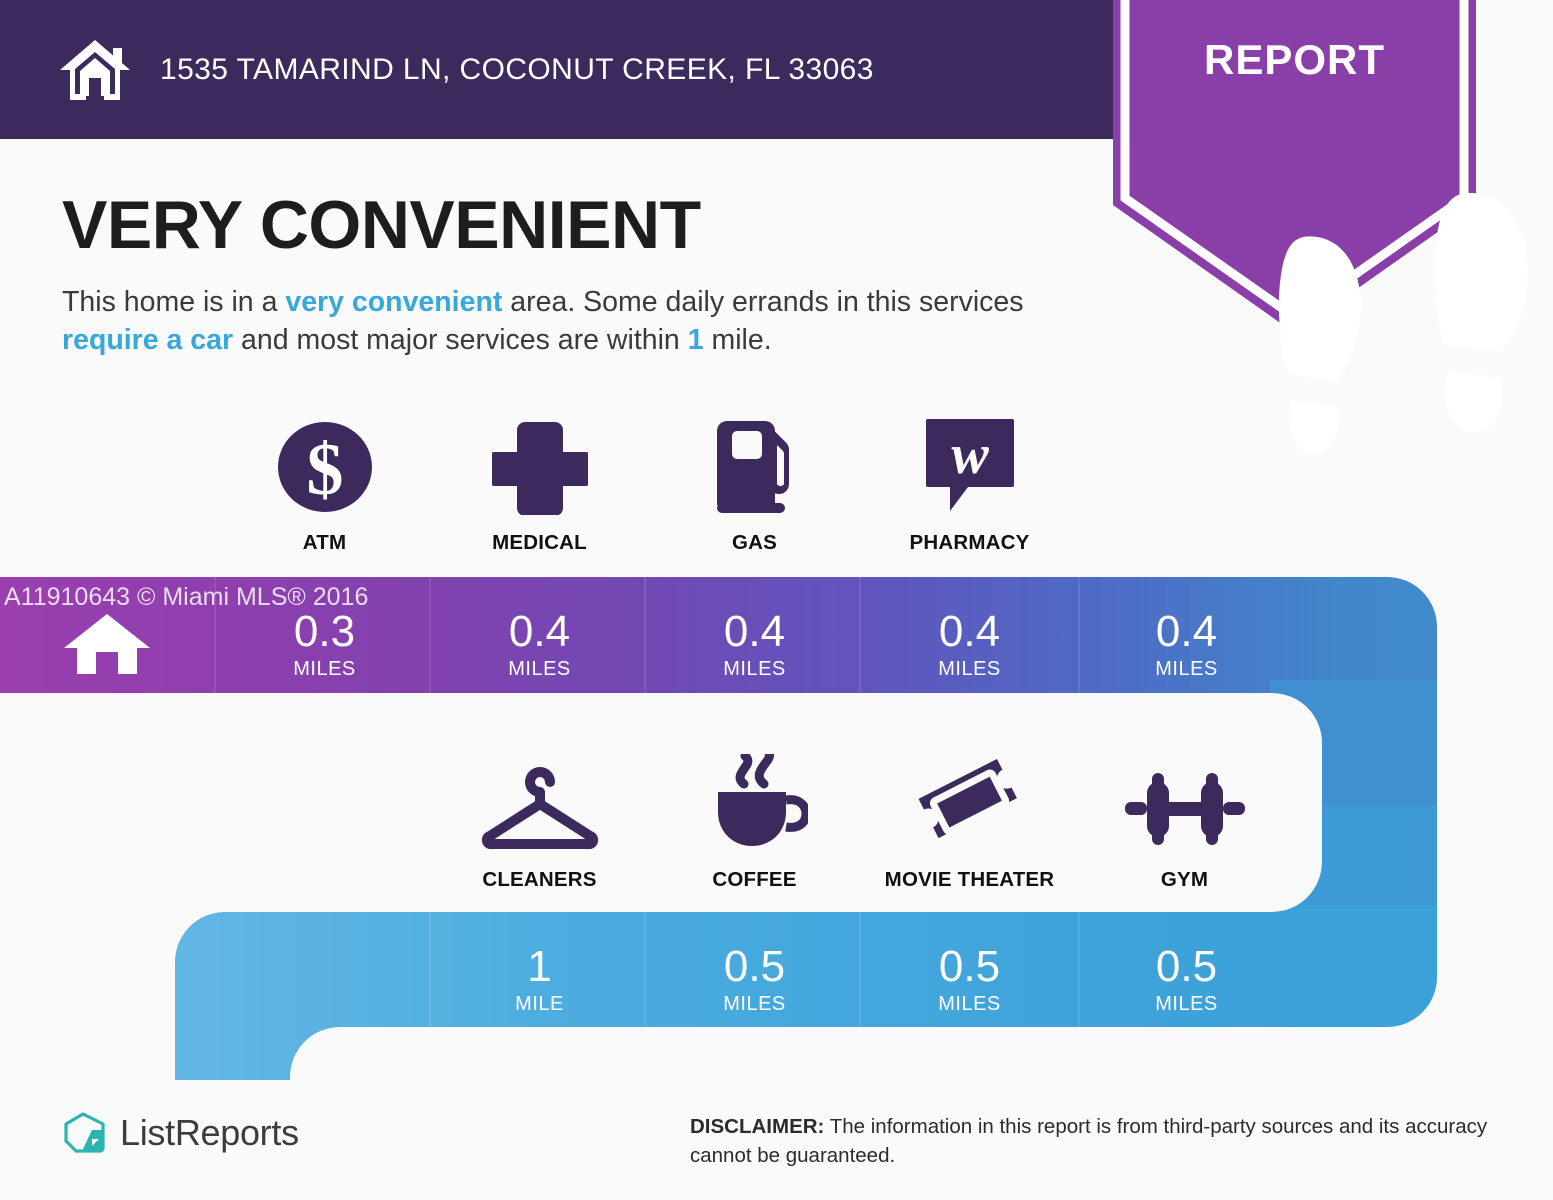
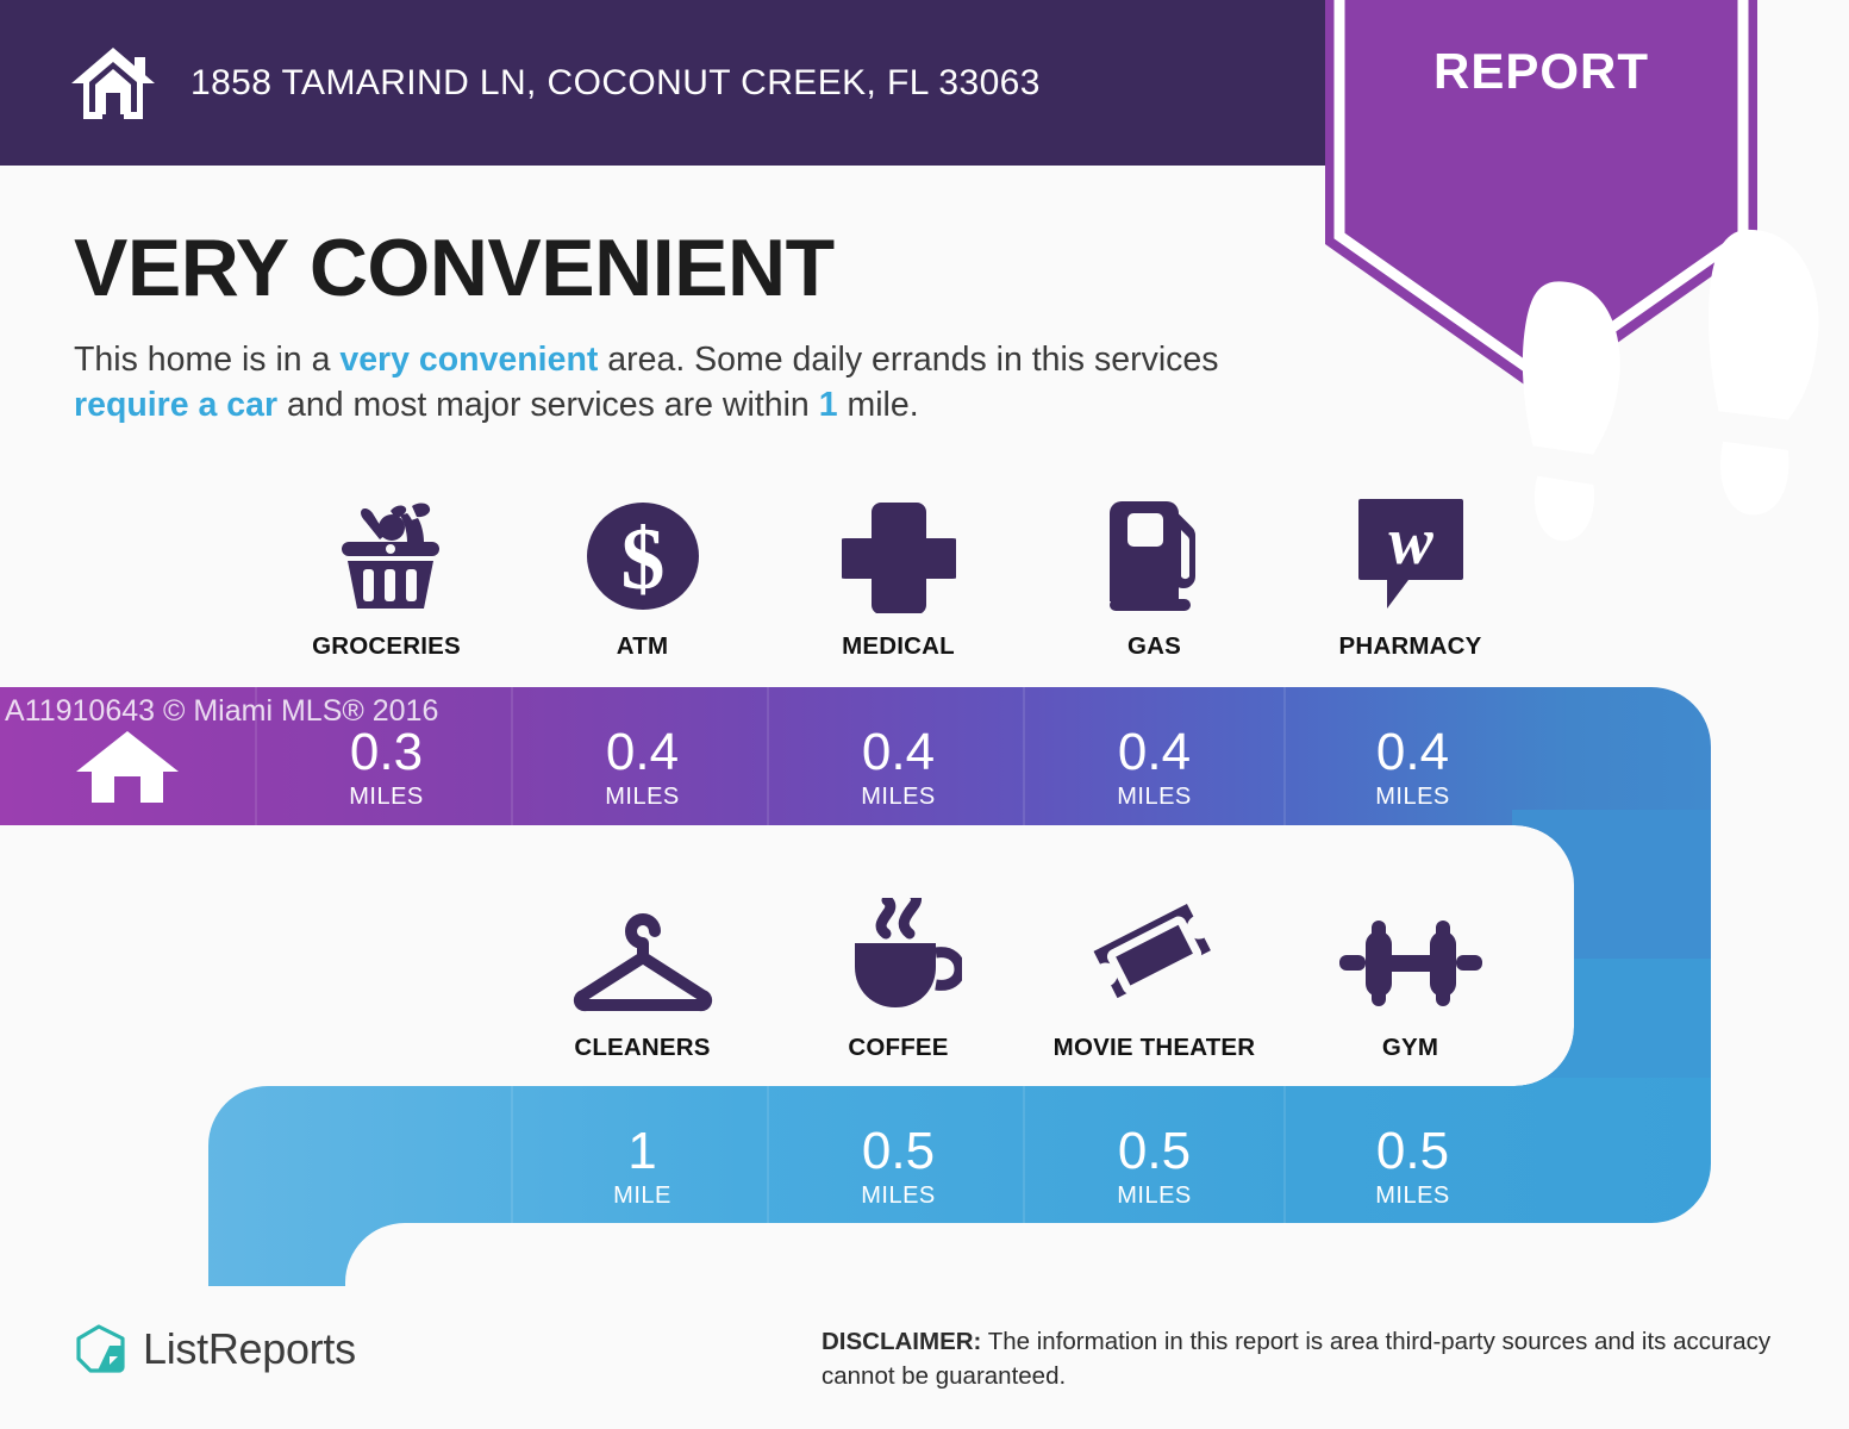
- 1535 TAMARIND LN, COCONUT CREEK, FL 33063
+ 1858 TAMARIND LN, COCONUT CREEK, FL 33063
  REPORT
  VERY CONVENIENT
  This home is in a very convenient area. Some daily errands in this services require a car and most major services are within 1 mile.
+ GROCERIES
  $
  ATM
  MEDICAL
  GAS
  w
  PHARMACY
  CLEANERS
  COFFEE
  MOVIE THEATER
  GYM
  A11910643 © Miami MLS® 2016
  0.3
  MILES
  0.4
  MILES
  0.4
  MILES
  0.4
  MILES
  0.4
  MILES
  1
  MILE
  0.5
  MILES
  0.5
  MILES
  0.5
  MILES
  ListReports
- DISCLAIMER: The information in this report is from third-party sources and its accuracy cannot be guaranteed.
+ DISCLAIMER: The information in this report is area third-party sources and its accuracy cannot be guaranteed.
